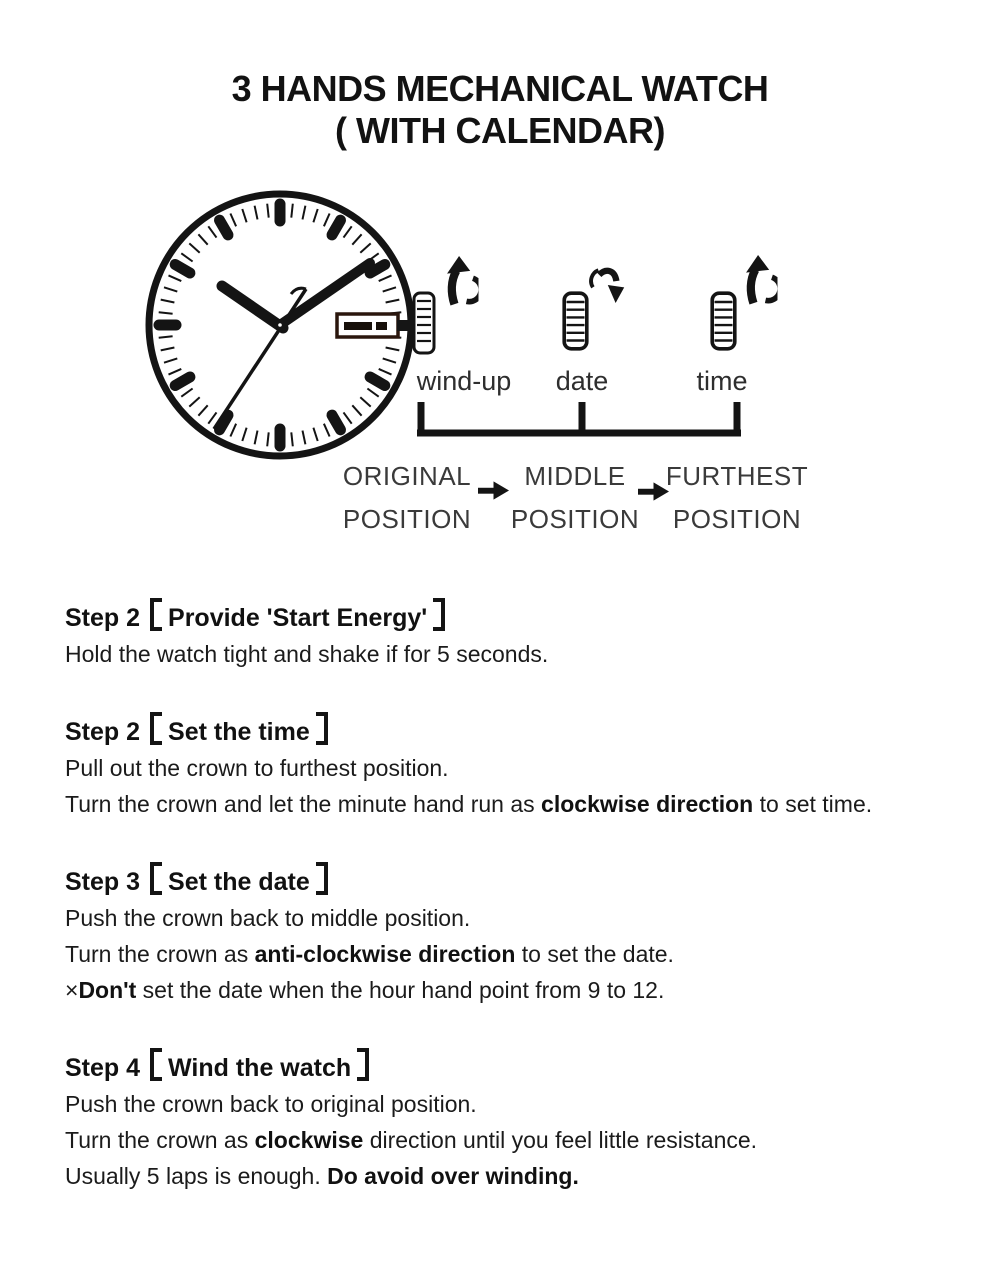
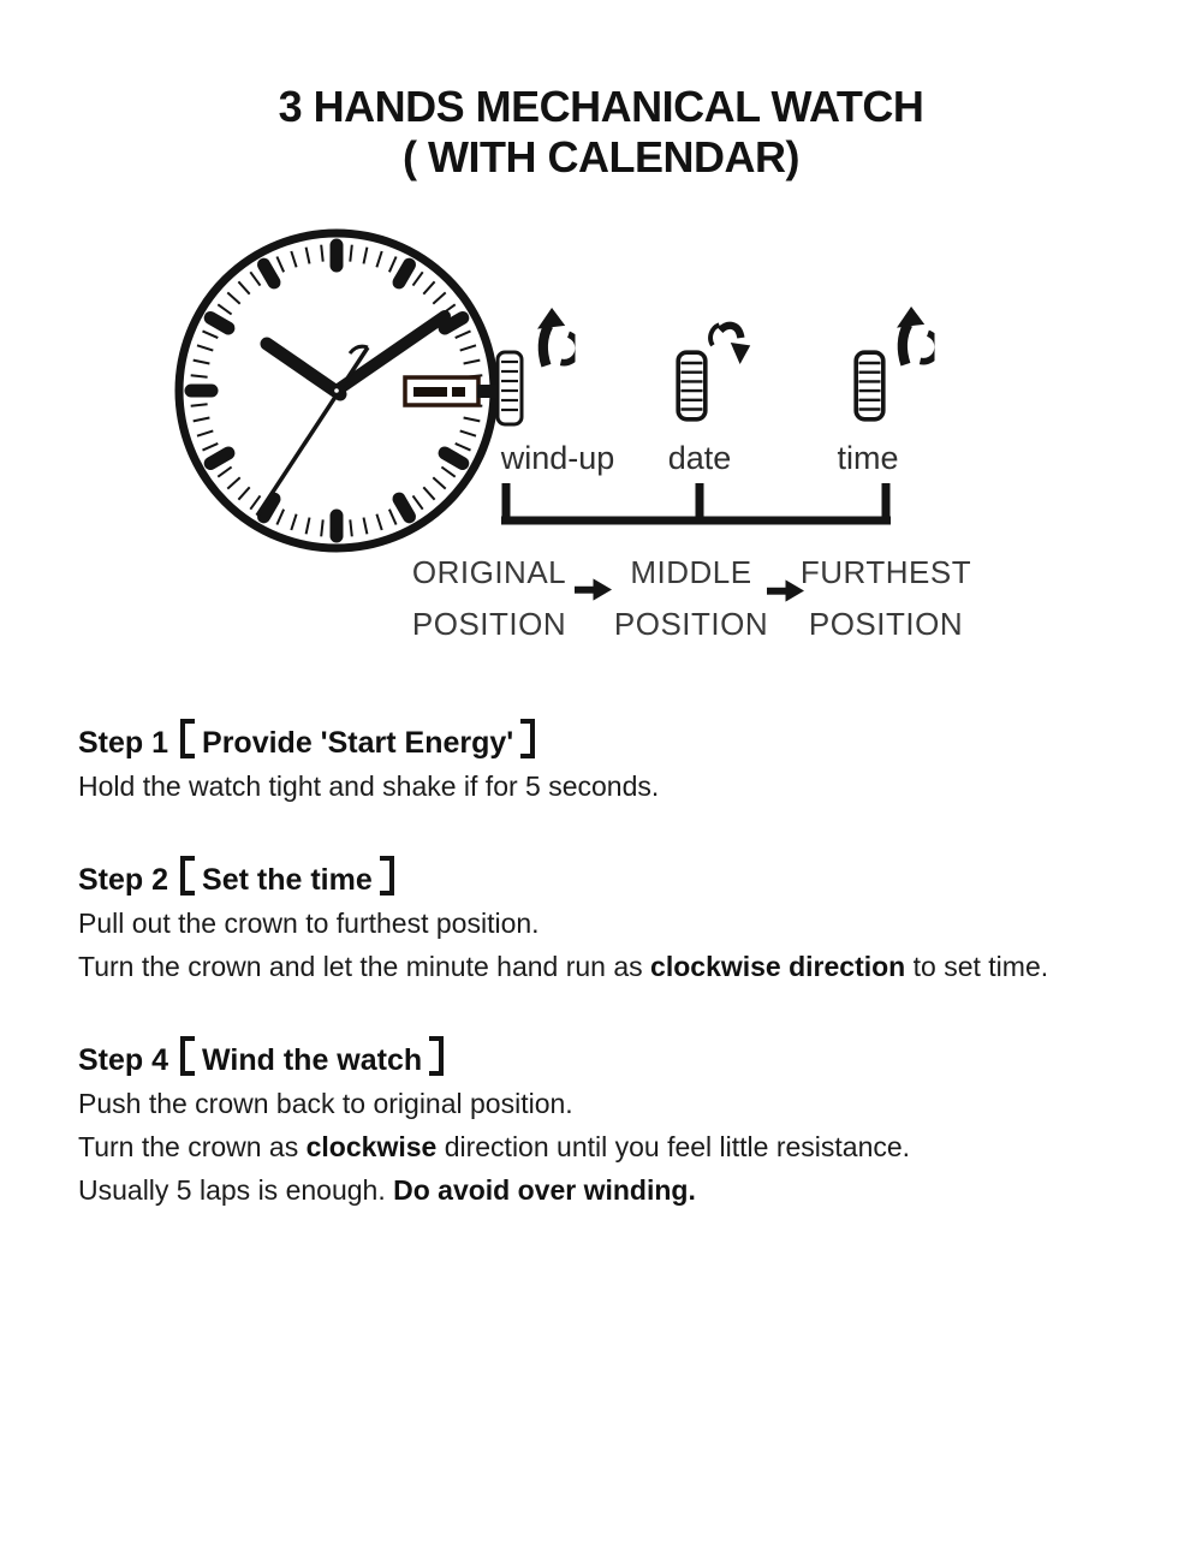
  3 HANDS MECHANICAL WATCH
  ( WITH CALENDAR)
  wind-up
  date
  time
  ORIGINAL
  POSITION
  MIDDLE
  POSITION
  FURTHEST
  POSITION
- Step 2 Provide 'Start Energy'
+ Step 1 Provide 'Start Energy'
  Hold the watch tight and shake if for 5 seconds.
  Step 2 Set the time
  Pull out the crown to furthest position.
  Turn the crown and let the minute hand run as clockwise direction to set time.
- Step 3 Set the date
- Push the crown back to middle position.
- Turn the crown as anti-clockwise direction to set the date.
- ×Don't set the date when the hour hand point from 9 to 12.
  Step 4 Wind the watch
  Push the crown back to original position.
  Turn the crown as clockwise direction until you feel little resistance.
  Usually 5 laps is enough. Do avoid over winding.
